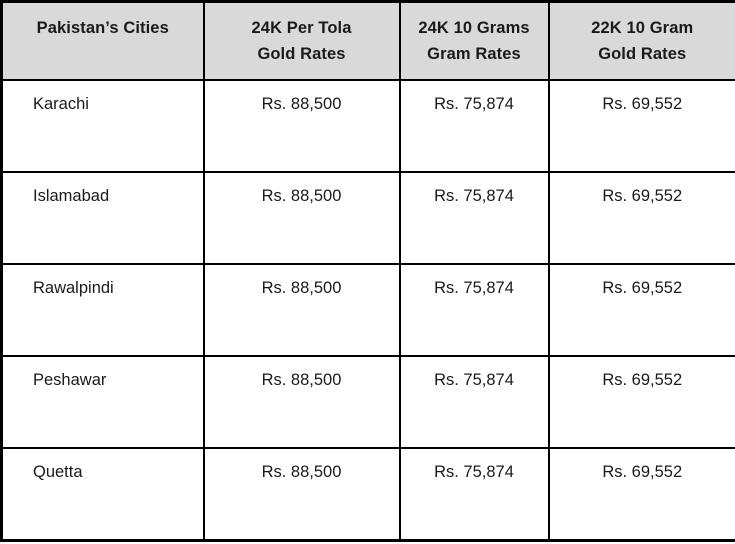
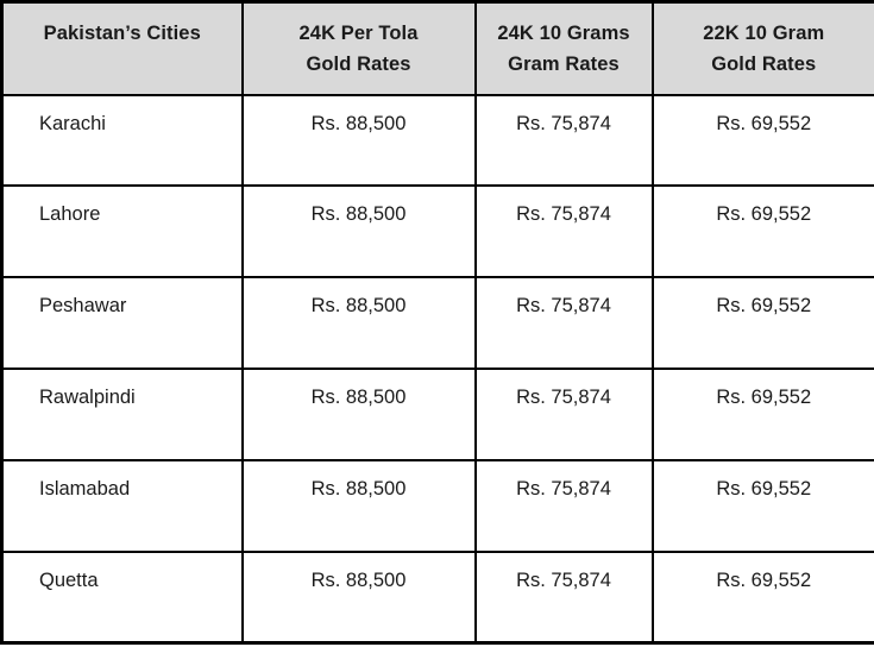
  Pakistan’s Cities	24K Per Tola Gold Rates	24K 10 Grams Gram Rates	22K 10 Gram Gold Rates
  Karachi	Rs. 88,500	Rs. 75,874	Rs. 69,552
+ Lahore	Rs. 88,500	Rs. 75,874	Rs. 69,552
- Islamabad	Rs. 88,500	Rs. 75,874	Rs. 69,552
+ Peshawar	Rs. 88,500	Rs. 75,874	Rs. 69,552
  Rawalpindi	Rs. 88,500	Rs. 75,874	Rs. 69,552
- Peshawar	Rs. 88,500	Rs. 75,874	Rs. 69,552
+ Islamabad	Rs. 88,500	Rs. 75,874	Rs. 69,552
  Quetta	Rs. 88,500	Rs. 75,874	Rs. 69,552
